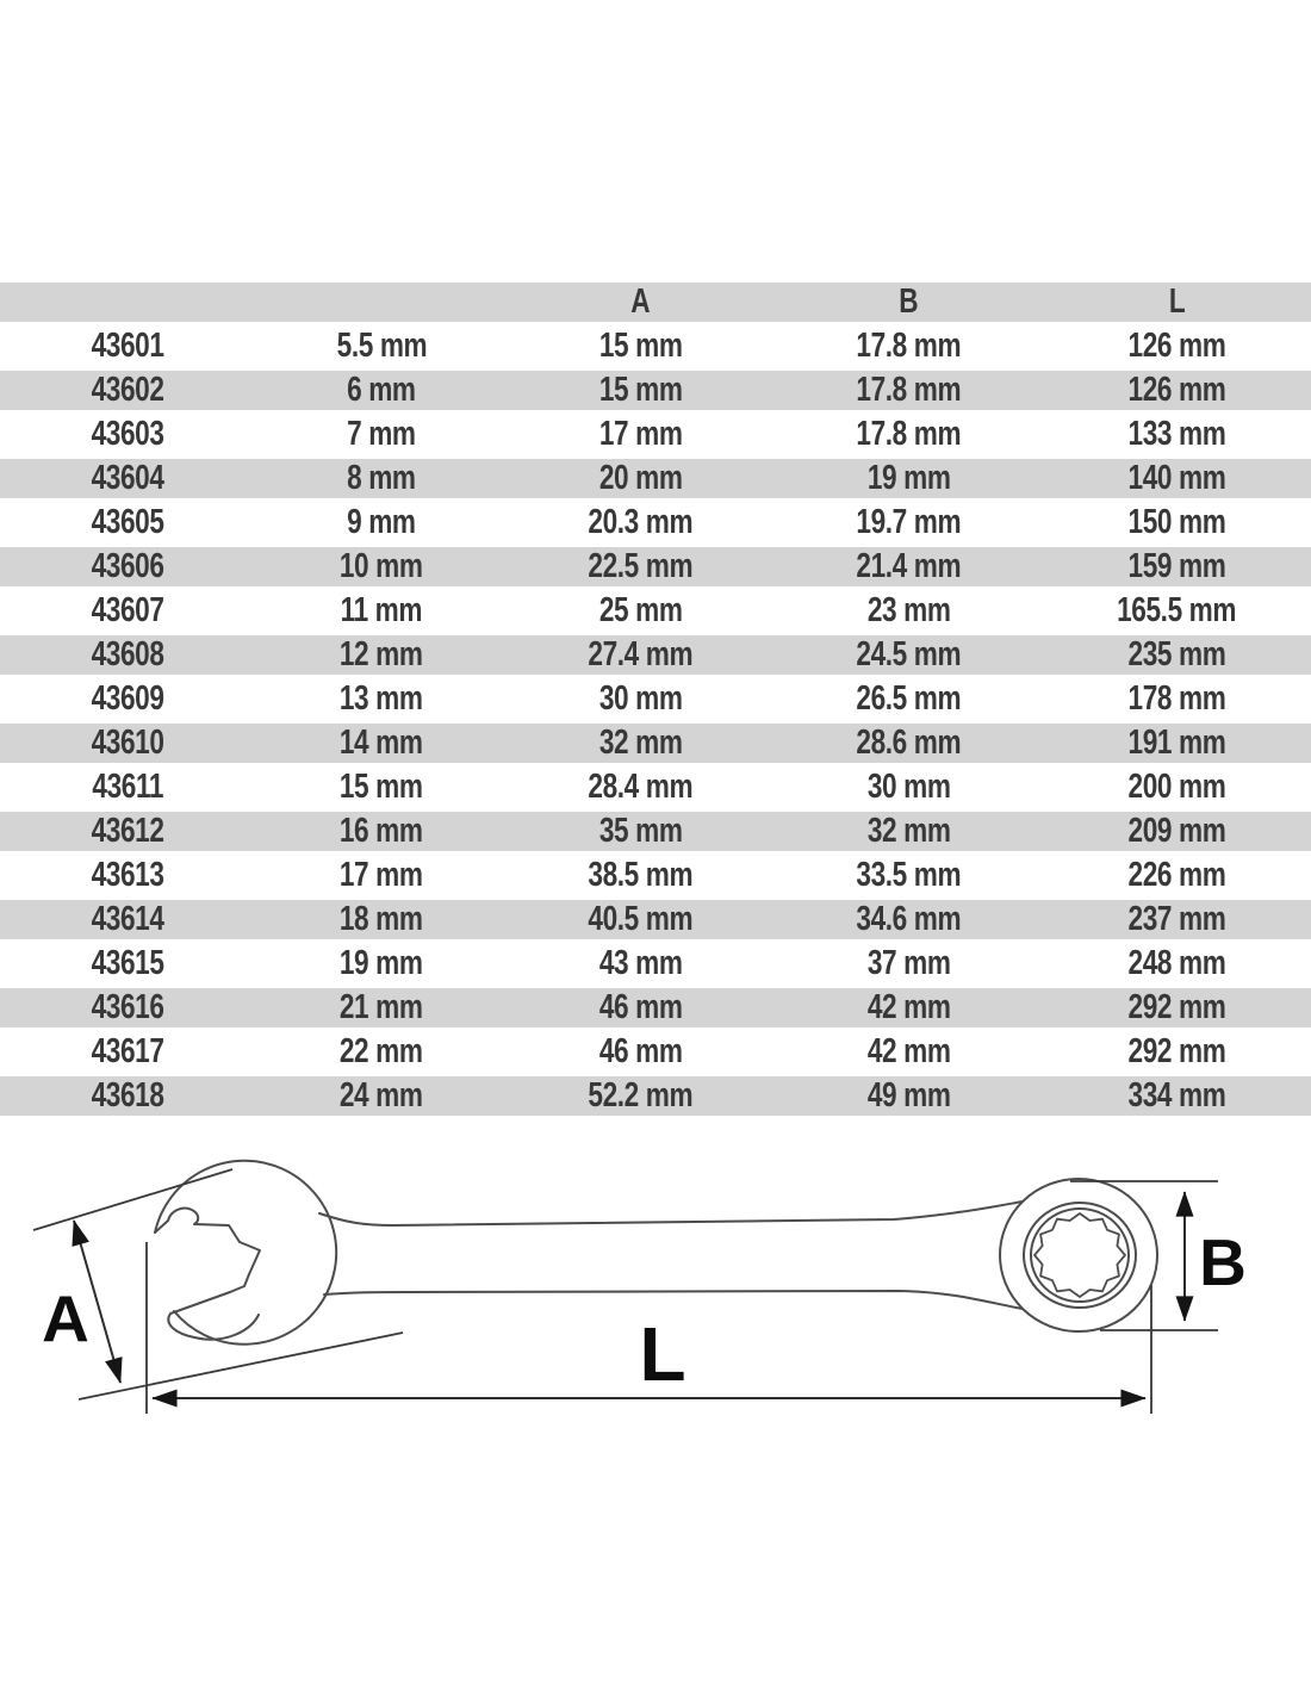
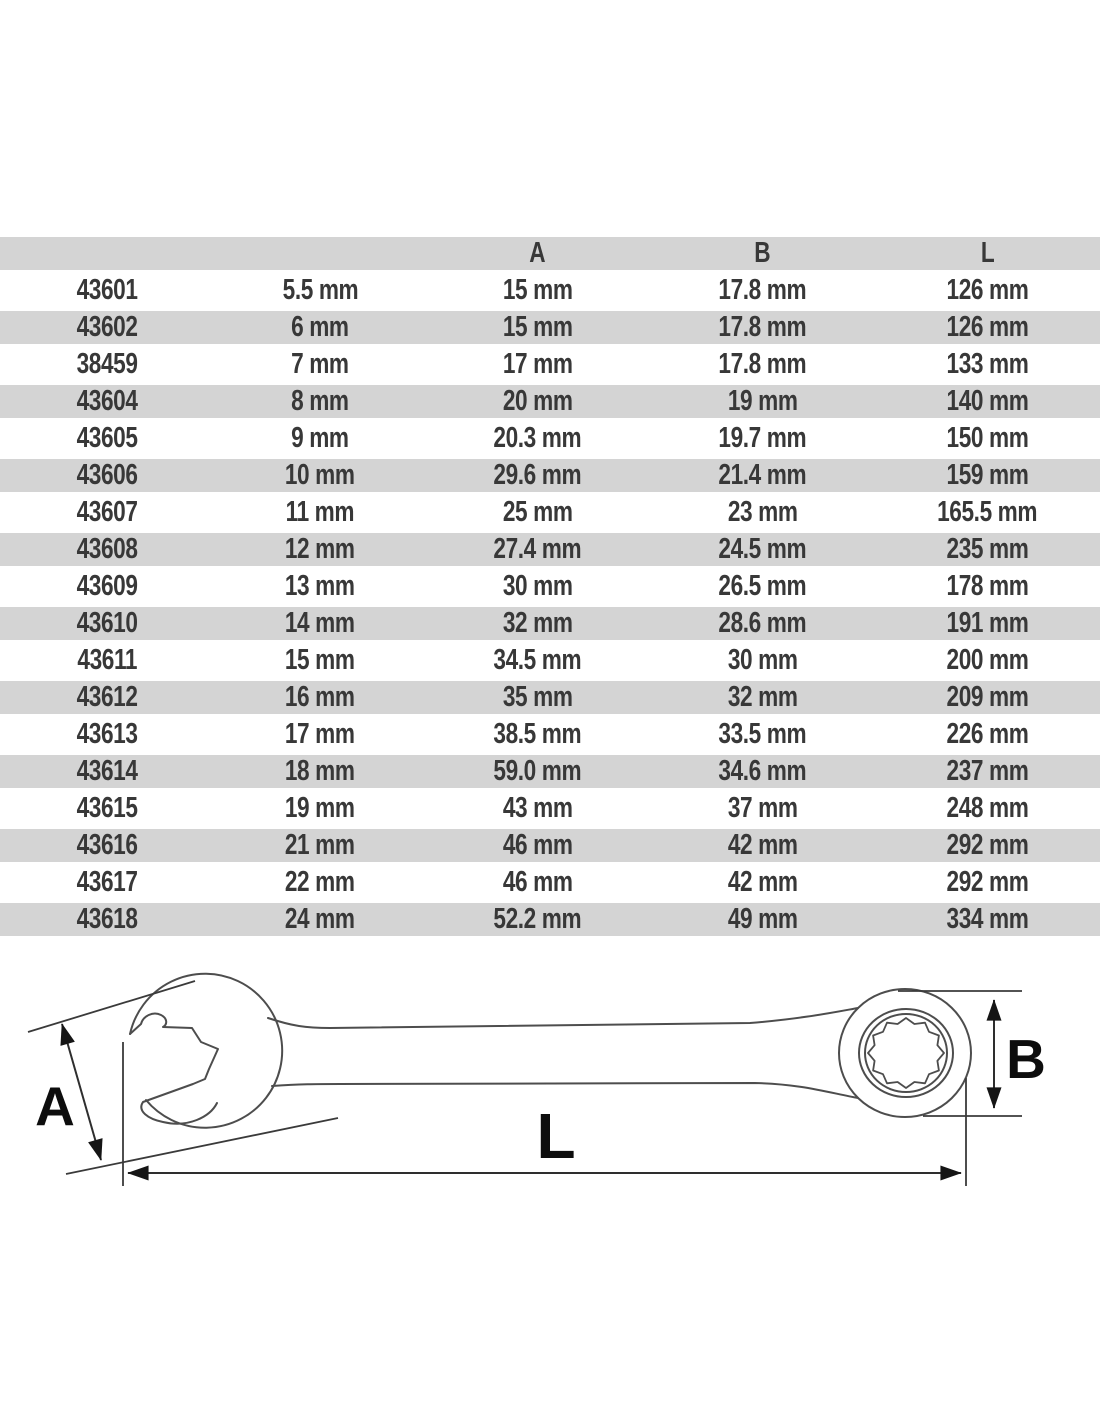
  		A	B	L
  43601	5.5 mm	15 mm	17.8 mm	126 mm
  43602	6 mm	15 mm	17.8 mm	126 mm
- 43603	7 mm	17 mm	17.8 mm	133 mm
+ 38459	7 mm	17 mm	17.8 mm	133 mm
  43604	8 mm	20 mm	19 mm	140 mm
  43605	9 mm	20.3 mm	19.7 mm	150 mm
- 43606	10 mm	22.5 mm	21.4 mm	159 mm
+ 43606	10 mm	29.6 mm	21.4 mm	159 mm
  43607	11 mm	25 mm	23 mm	165.5 mm
  43608	12 mm	27.4 mm	24.5 mm	235 mm
  43609	13 mm	30 mm	26.5 mm	178 mm
  43610	14 mm	32 mm	28.6 mm	191 mm
- 43611	15 mm	28.4 mm	30 mm	200 mm
+ 43611	15 mm	34.5 mm	30 mm	200 mm
  43612	16 mm	35 mm	32 mm	209 mm
  43613	17 mm	38.5 mm	33.5 mm	226 mm
- 43614	18 mm	40.5 mm	34.6 mm	237 mm
+ 43614	18 mm	59.0 mm	34.6 mm	237 mm
  43615	19 mm	43 mm	37 mm	248 mm
  43616	21 mm	46 mm	42 mm	292 mm
  43617	22 mm	46 mm	42 mm	292 mm
  43618	24 mm	52.2 mm	49 mm	334 mm
  A
  B
  L
